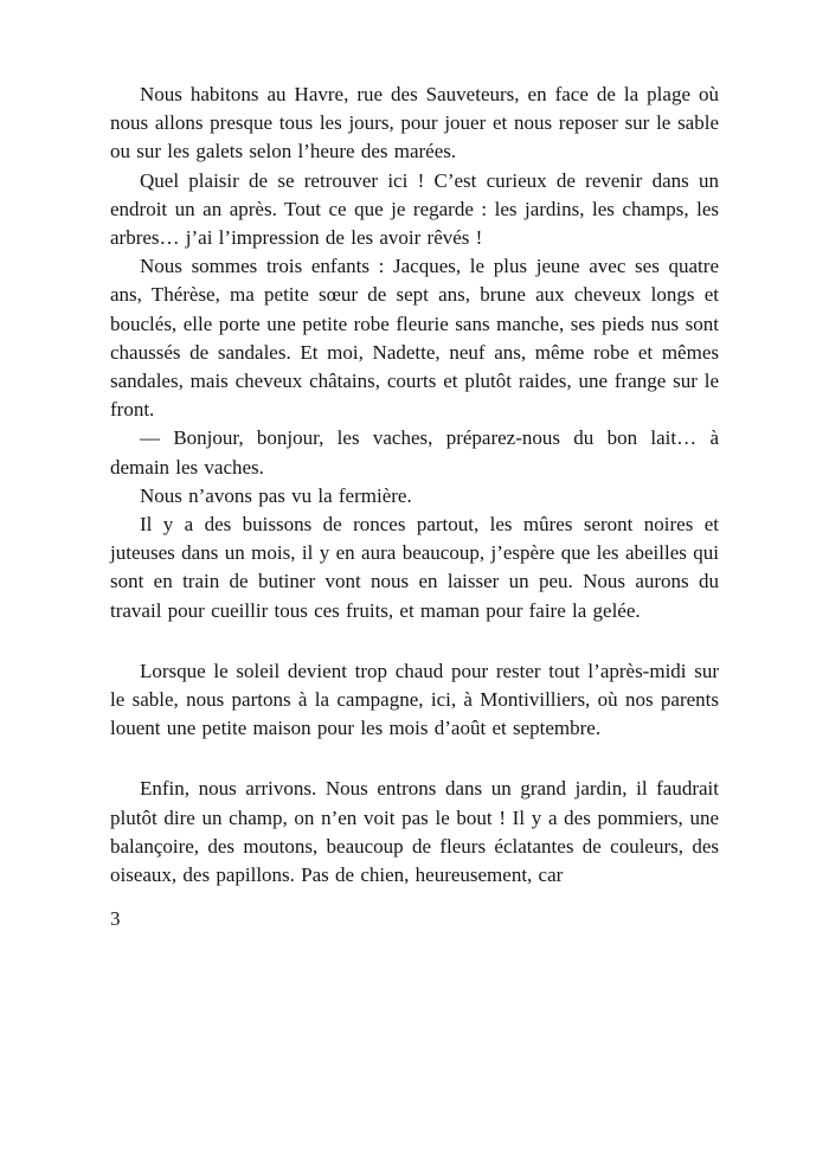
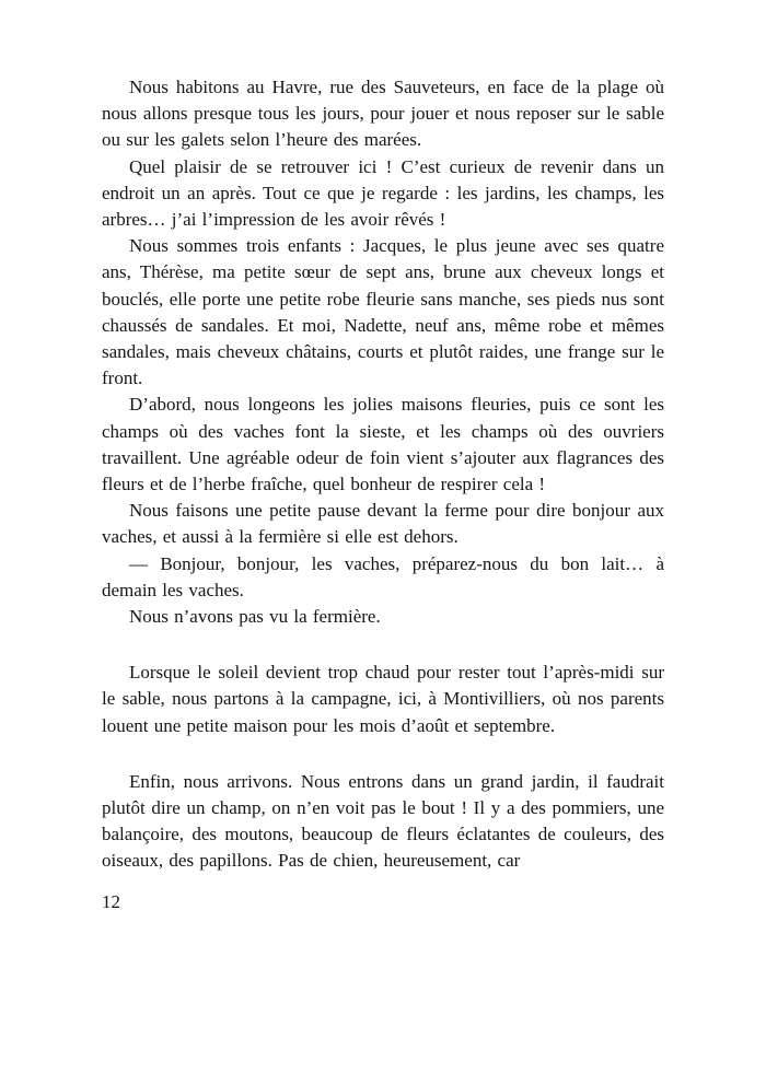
  Nous habitons au Havre, rue des Sauveteurs, en face de la plage où nous allons presque tous les jours, pour jouer et nous reposer sur le sable ou sur les galets selon l’heure des marées.
  Quel plaisir de se retrouver ici ! C’est curieux de revenir dans un endroit un an après. Tout ce que je regarde : les jardins, les champs, les arbres… j’ai l’impression de les avoir rêvés !
  Nous sommes trois enfants : Jacques, le plus jeune avec ses quatre ans, Thérèse, ma petite sœur de sept ans, brune aux cheveux longs et bouclés, elle porte une petite robe fleurie sans manche, ses pieds nus sont chaussés de sandales. Et moi, Nadette, neuf ans, même robe et mêmes sandales, mais cheveux châtains, courts et plutôt raides, une frange sur le front.
+ D’abord, nous longeons les jolies maisons fleuries, puis ce sont les champs où des vaches font la sieste, et les champs où des ouvriers travaillent. Une agréable odeur de foin vient s’ajouter aux flagrances des fleurs et de l’herbe fraîche, quel bonheur de respirer cela !
+ Nous faisons une petite pause devant la ferme pour dire bonjour aux vaches, et aussi à la fermière si elle est dehors.
  — Bonjour, bonjour, les vaches, préparez-nous du bon lait… à demain les vaches.
  Nous n’avons pas vu la fermière.
- Il y a des buissons de ronces partout, les mûres seront noires et juteuses dans un mois, il y en aura beaucoup, j’espère que les abeilles qui sont en train de butiner vont nous en laisser un peu. Nous aurons du travail pour cueillir tous ces fruits, et maman pour faire la gelée.
  Lorsque le soleil devient trop chaud pour rester tout l’après-midi sur le sable, nous partons à la campagne, ici, à Montivilliers, où nos parents louent une petite maison pour les mois d’août et septembre.
  Enfin, nous arrivons. Nous entrons dans un grand jardin, il faudrait plutôt dire un champ, on n’en voit pas le bout ! Il y a des pommiers, une balançoire, des moutons, beaucoup de fleurs éclatantes de couleurs, des oiseaux, des papillons. Pas de chien, heureusement, car
- 3
+ 12
